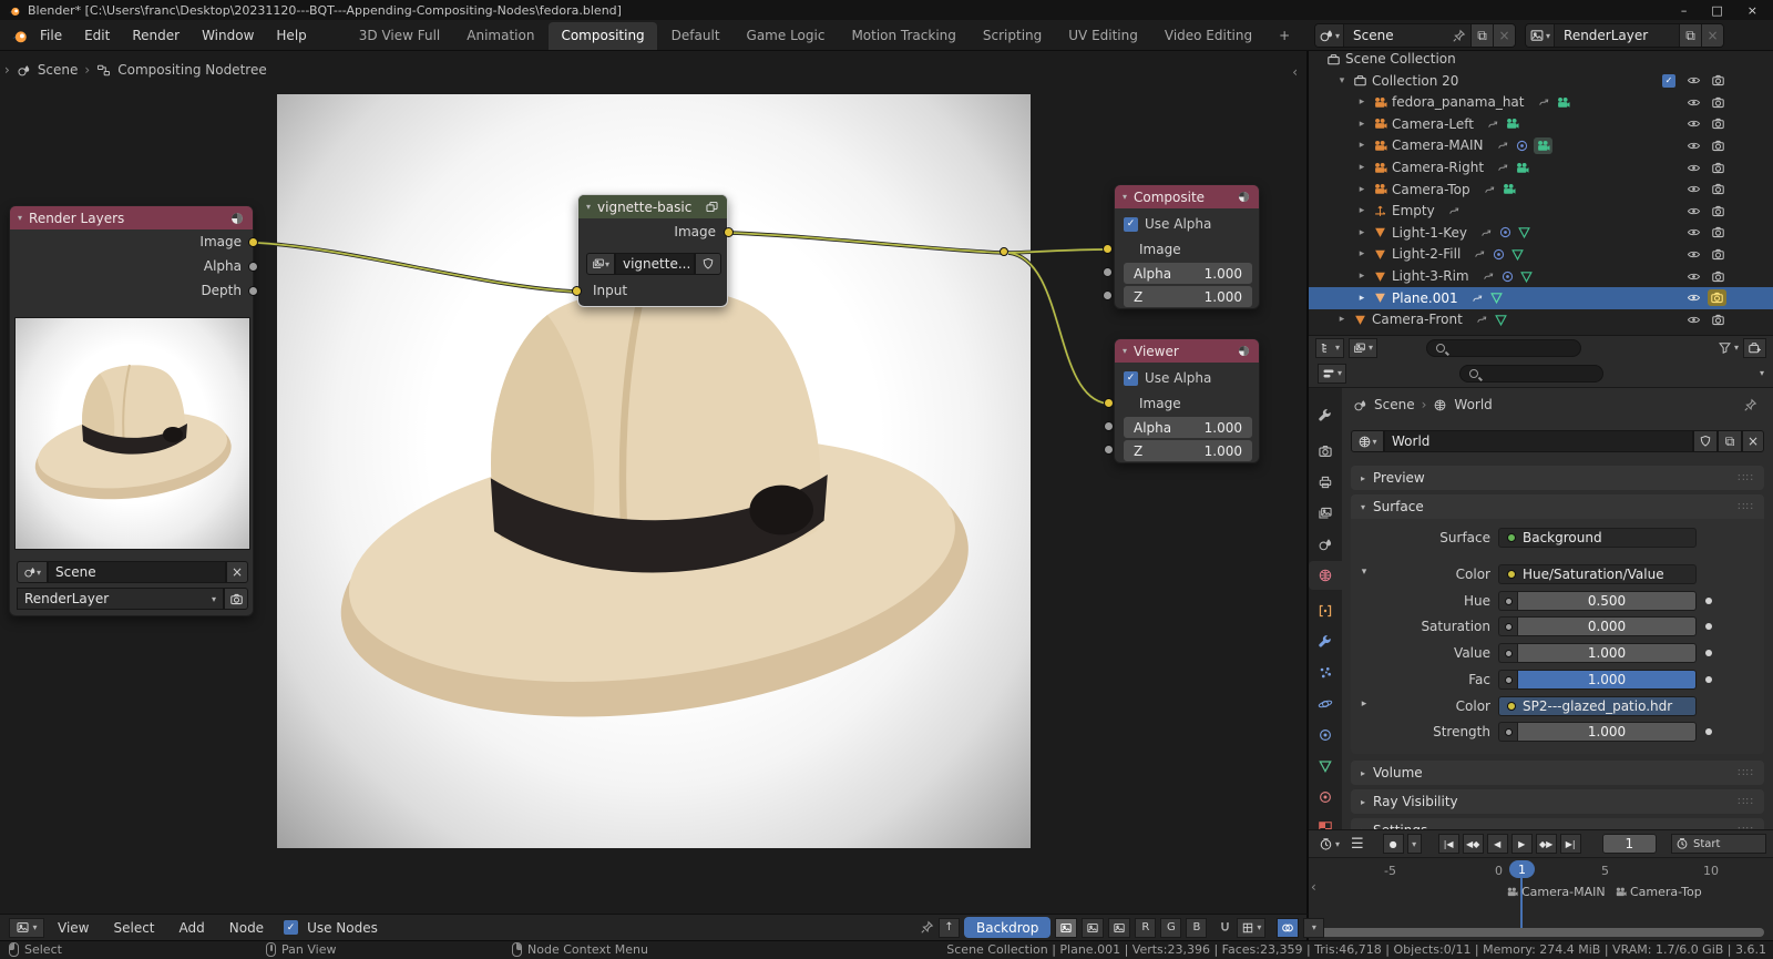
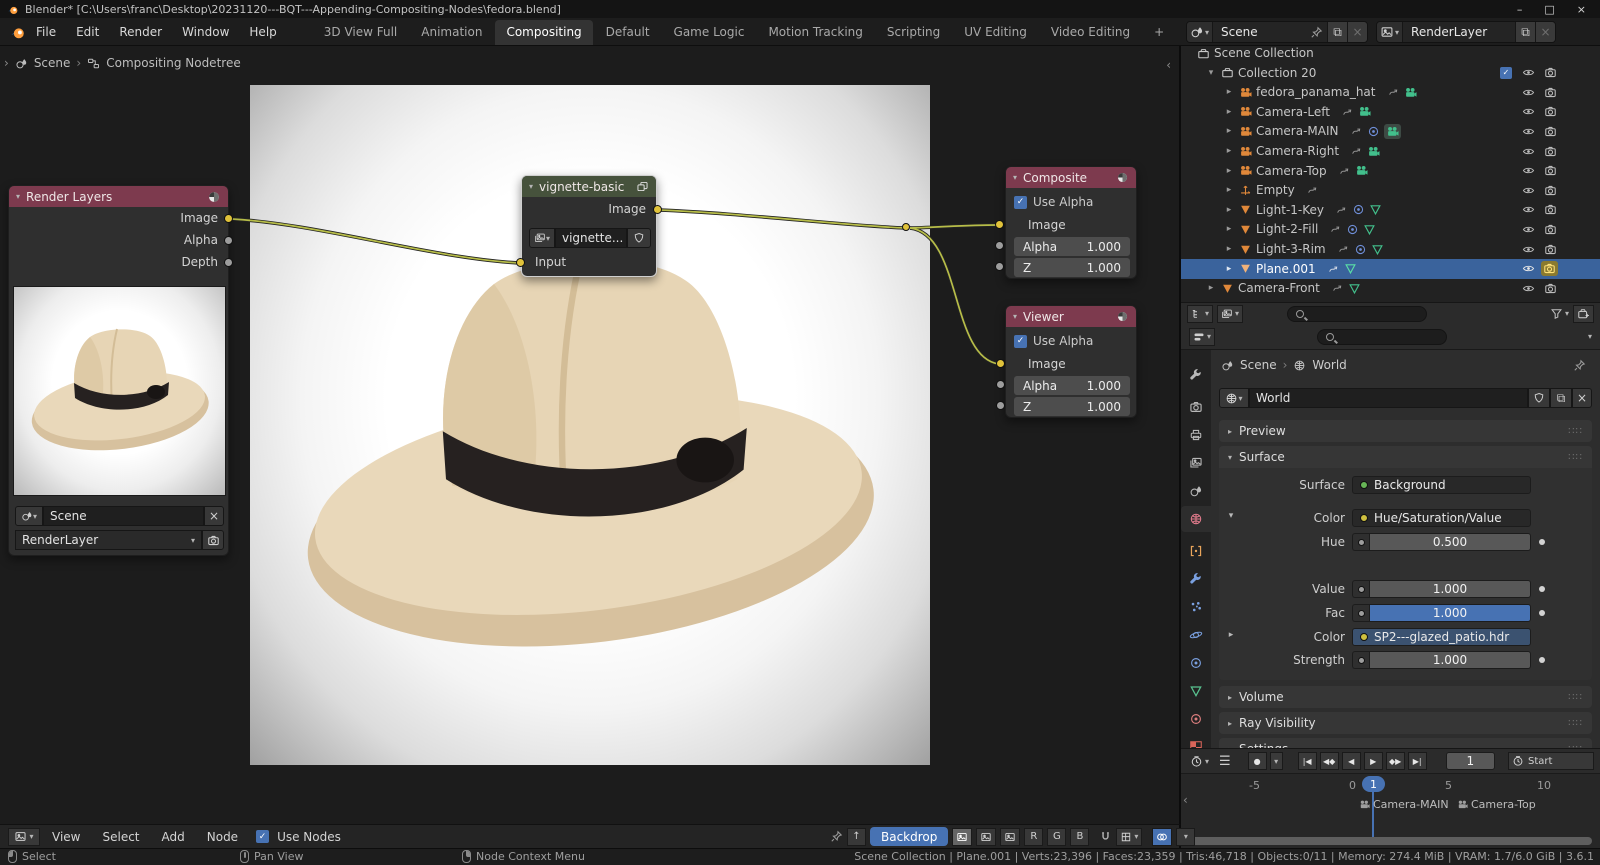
  Blender* [C:\Users\franc\Desktop\20231120---BQT---Appending-Compositing-Nodes\fedora.blend]
  –
  □
  ×
  File
  Edit
  Render
  Window
  Help
  3D View Full
  Animation
  Compositing
  Default
  Game Logic
  Motion Tracking
  Scripting
  UV Editing
  Video Editing
  +
  ▾
  Scene
  ⧉
  ×
  ▾
  RenderLayer
  ⧉
  ×
  ›
  Scene
  ›
  Compositing Nodetree
  ‹
  ▾
  Render Layers
  Image
  Alpha
  Depth
  ▾
  Scene
  ×
  RenderLayer
  ▾
  ▾
  vignette-basic
  Image
  ▾
  vignette...
  Input
  ▾
  Composite
  ✓
  Use Alpha
  Image
  Alpha
  1.000
  Z
  1.000
  ▾
  Viewer
  ✓
  Use Alpha
  Image
  Alpha
  1.000
  Z
  1.000
  ▾
  View
  Select
  Add
  Node
  ✓
  Use Nodes
  ↑
  Backdrop
  R
  G
  B
  ▾
  ▾
  Scene Collection
  ▾
  Collection 20
  ✓
  ▸
  fedora_panama_hat
  ▸
  Camera-Left
  ▸
  Camera-MAIN
  ▸
  Camera-Right
  ▸
  Camera-Top
  ▸
  Empty
  ▸
  Light-1-Key
  ▸
  Light-2-Fill
  ▸
  Light-3-Rim
  ▸
  Plane.001
  ▸
  Camera-Front
  ▾
  ▾
  ▾
  ▾
  ▾
  Scene
  ›
  World
  ▾
  World
  ⧉
  ×
  ▸
  Preview
  ∷∷
  ▾
  Surface
  ∷∷
  Surface
  Background
  ▾
  Color
  Hue/Saturation/Value
  Hue
  0.500
- Saturation
- 0.000
  Value
  1.000
  Fac
  1.000
  ▸
  Color
  SP2---glazed_patio.hdr
  Strength
  1.000
  ▸
  Volume
  ∷∷
  ▸
  Ray Visibility
  ∷∷
  ▾
  ☰
  ●
  ▾
  |◀
  ◀◆
  ◀
  ▶
  ◆▶
  ▶|
  1
  Start
  -5
  0
  5
  10
  1
  Camera-MAIN
  Camera-Top
  ‹
  Select
  Pan View
  Node Context Menu
  Scene Collection | Plane.001 | Verts:23,396 | Faces:23,359 | Tris:46,718 | Objects:0/11 | Memory: 274.4 MiB | VRAM: 1.7/6.0 GiB | 3.6.1
